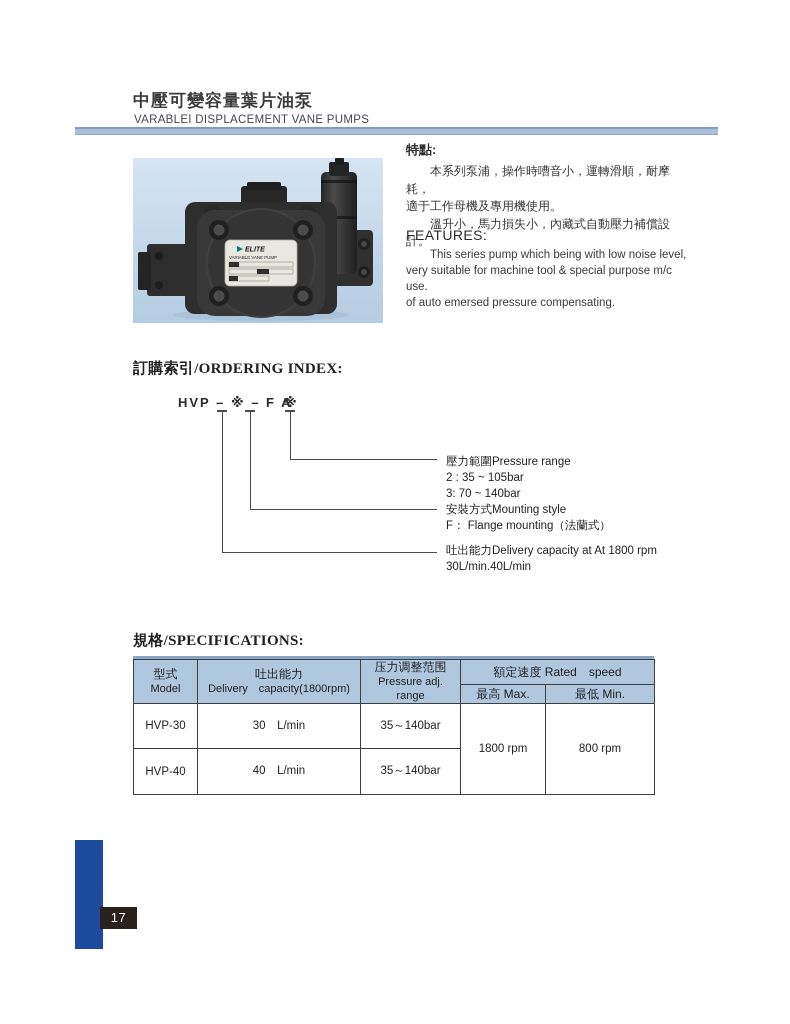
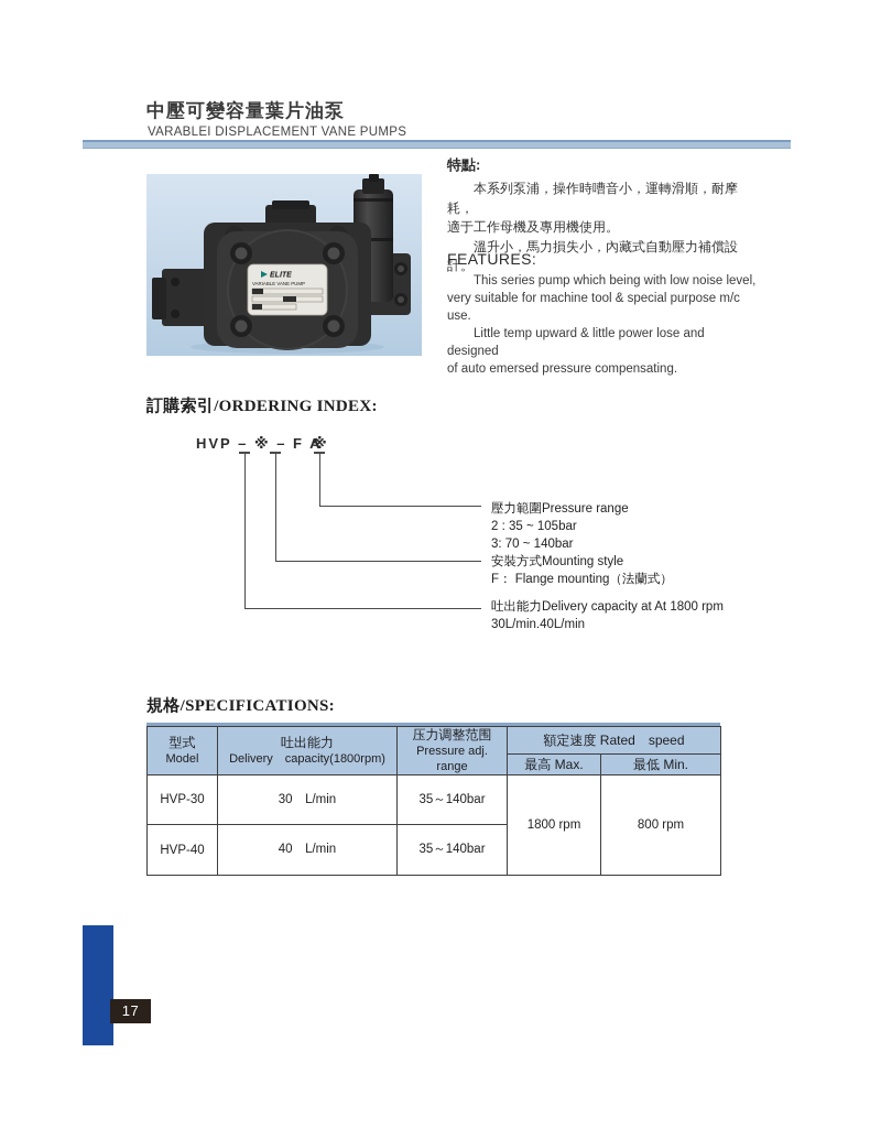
  中壓可變容量葉片油泵
  VARABLEI DISPLACEMENT VANE PUMPS
  特點:
  本系列泵浦，操作時嘈音小，運轉滑順，耐摩耗，
  適于工作母機及專用機使用。
  溫升小，馬力損失小，內藏式自動壓力補償設計。
  FEATURES:
  This series pump which being with low noise level,
  very suitable for machine tool & special purpose m/c use.
+ Little temp upward & little power lose and designed
  of auto emersed pressure compensating.
  訂購索引/ORDERING INDEX:
  HVP – ※ – F A
  ※
  壓力範圍Pressure range
  2 : 35 ~ 105bar
  3: 70 ~ 140bar
  安裝方式Mounting style
  F： Flange mounting（法蘭式）
  吐出能力Delivery capacity at At 1800 rpm
  30L/min.40L/min
  規格/SPECIFICATIONS:
  型式 Model	吐出能力 Delivery capacity(1800rpm)	压力调整范围 Pressure adj. range	額定速度 Rated speed
  最高 Max.	最低 Min.
  HVP-30	30 L/min	35～140bar	1800 rpm	800 rpm
  HVP-40	40 L/min	35～140bar
  17
